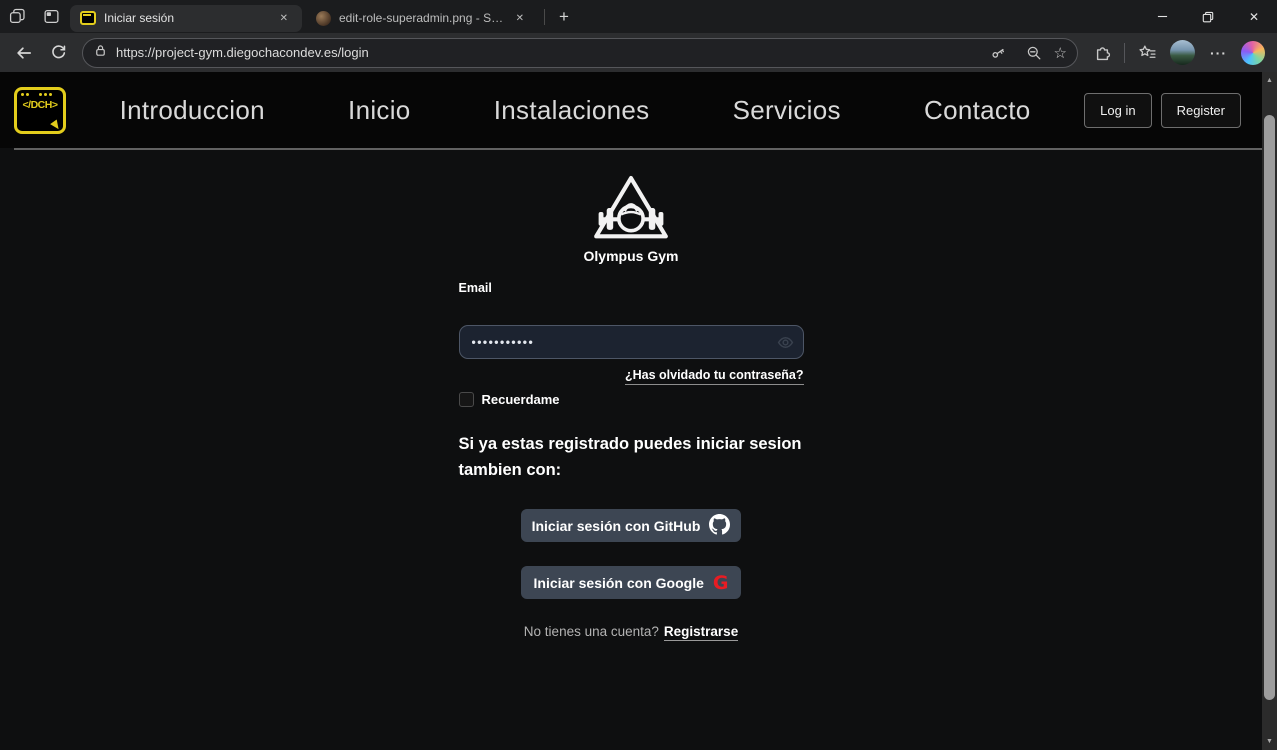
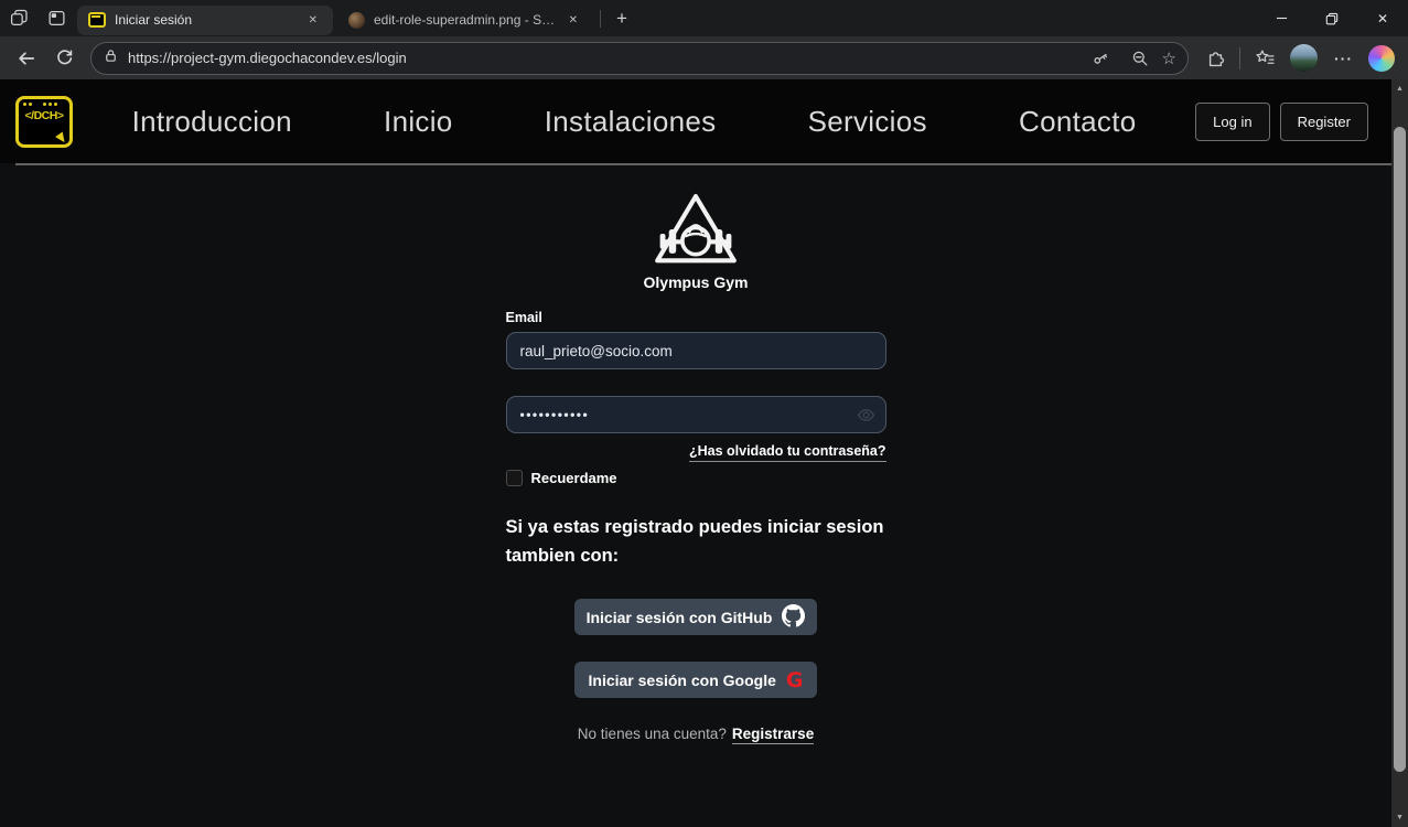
  Iniciar sesión
  ✕
  edit-role-superadmin.png - Squ
  ✕
  +
  ✕
  https://project-gym.diegochacondev.es/login
  ☆
  ···
  </DCH>
  Introduccion
  Inicio
  Instalaciones
  Servicios
  Contacto
  Log in
  Register
  Olympus Gym
  Email
+ raul_prieto@socio.com
  •••••••••••
  ¿Has olvidado tu contraseña?
  Recuerdame
  Si ya estas registrado puedes iniciar sesion tambien con:
  Iniciar sesión con GitHub
  Iniciar sesión con Google
  G
  No tienes una cuenta? Registrarse
